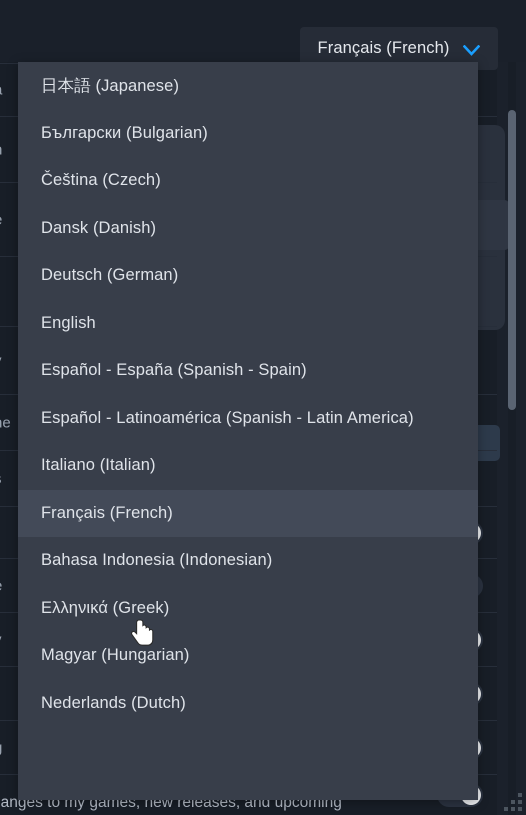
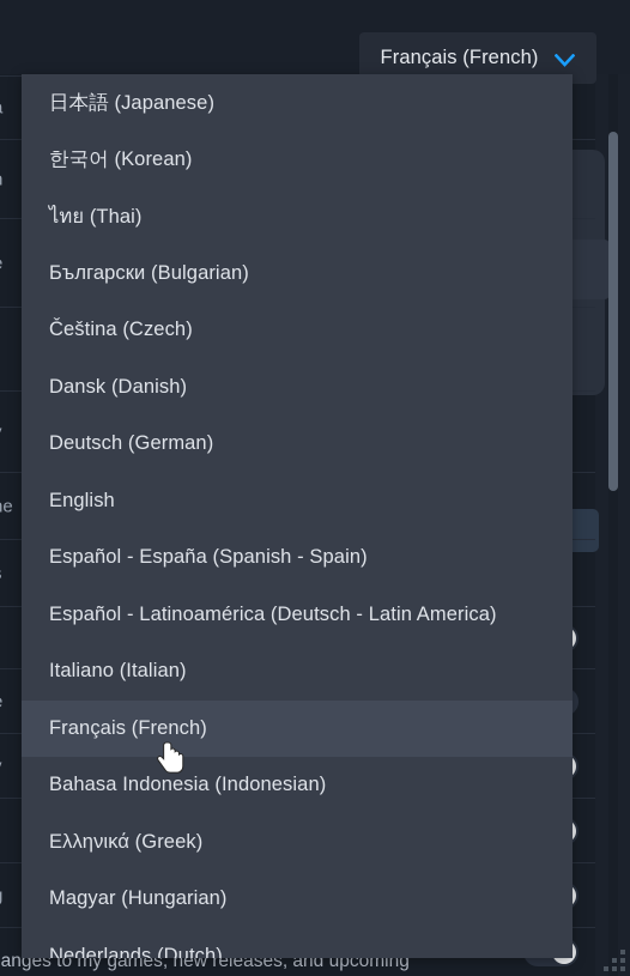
  anges to my games, new releases, and upcoming
  Français (French)
  日本語 (Japanese)
+ 한국어 (Korean)
+ ไทย (Thai)
  Български (Bulgarian)
  Čeština (Czech)
  Dansk (Danish)
  Deutsch (German)
  English
  Español - España (Spanish - Spain)
- Español - Latinoamérica (Spanish - Latin America)
+ Español - Latinoamérica (Deutsch - Latin America)
  Italiano (Italian)
  Français (French)
  Bahasa Indonesia (Indonesian)
  Ελληνικά (Greek)
  Magyar (Hungarian)
  Nederlands (Dutch)
